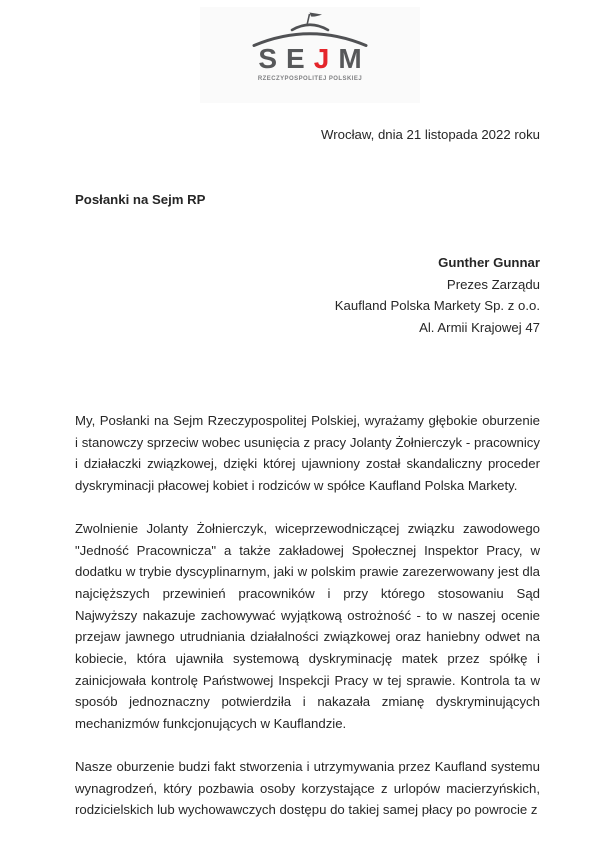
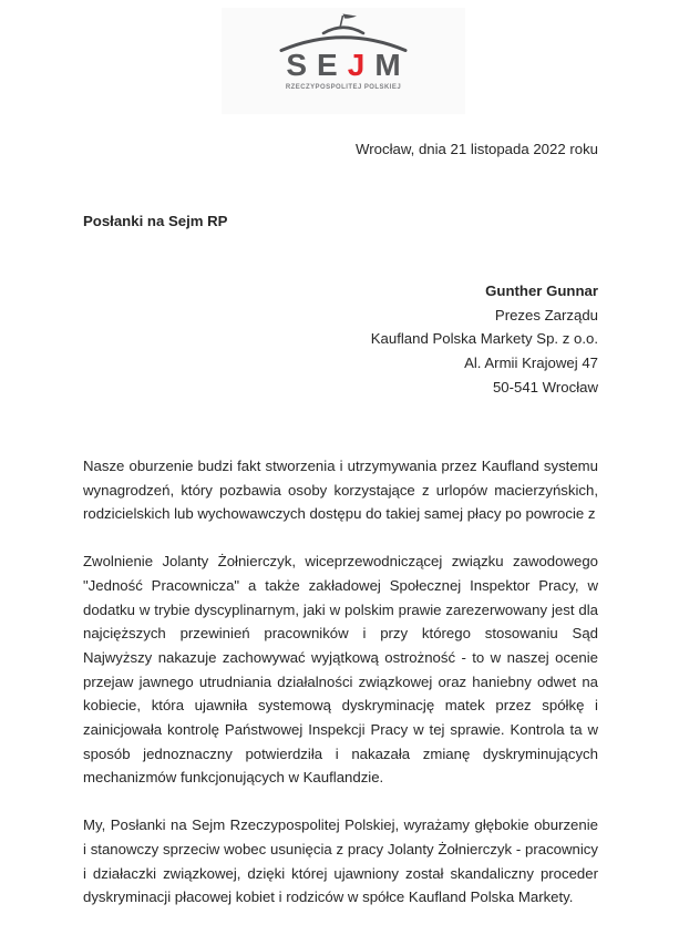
  SEJM
  Wrocław, dnia 21 listopada 2022 roku
  Posłanki na Sejm RP
  Gunther Gunnar
  Prezes Zarządu
  Kaufland Polska Markety Sp. z o.o.
  Al. Armii Krajowej 47
+ 50-541 Wrocław
- My, Posłanki na Sejm Rzeczypospolitej Polskiej, wyrażamy głębokie oburzenie i stanowczy sprzeciw wobec usunięcia z pracy Jolanty Żołnierczyk - pracownicy i działaczki związkowej, dzięki której ujawniony został skandaliczny proceder dyskryminacji płacowej kobiet i rodziców w spółce Kaufland Polska Markety.
+ Nasze oburzenie budzi fakt stworzenia i utrzymywania przez Kaufland systemu wynagrodzeń, który pozbawia osoby korzystające z urlopów macierzyńskich, rodzicielskich lub wychowawczych dostępu do takiej samej płacy po powrocie z
  Zwolnienie Jolanty Żołnierczyk, wiceprzewodniczącej związku zawodowego "Jedność Pracownicza" a także zakładowej Społecznej Inspektor Pracy, w dodatku w trybie dyscyplinarnym, jaki w polskim prawie zarezerwowany jest dla najcięższych przewinień pracowników i przy którego stosowaniu Sąd Najwyższy nakazuje zachowywać wyjątkową ostrożność - to w naszej ocenie przejaw jawnego utrudniania działalności związkowej oraz haniebny odwet na kobiecie, która ujawniła systemową dyskryminację matek przez spółkę i zainicjowała kontrolę Państwowej Inspekcji Pracy w tej sprawie. Kontrola ta w sposób jednoznaczny potwierdziła i nakazała zmianę dyskryminujących mechanizmów funkcjonujących w Kauflandzie.
- Nasze oburzenie budzi fakt stworzenia i utrzymywania przez Kaufland systemu wynagrodzeń, który pozbawia osoby korzystające z urlopów macierzyńskich, rodzicielskich lub wychowawczych dostępu do takiej samej płacy po powrocie z
+ My, Posłanki na Sejm Rzeczypospolitej Polskiej, wyrażamy głębokie oburzenie i stanowczy sprzeciw wobec usunięcia z pracy Jolanty Żołnierczyk - pracownicy i działaczki związkowej, dzięki której ujawniony został skandaliczny proceder dyskryminacji płacowej kobiet i rodziców w spółce Kaufland Polska Markety.
